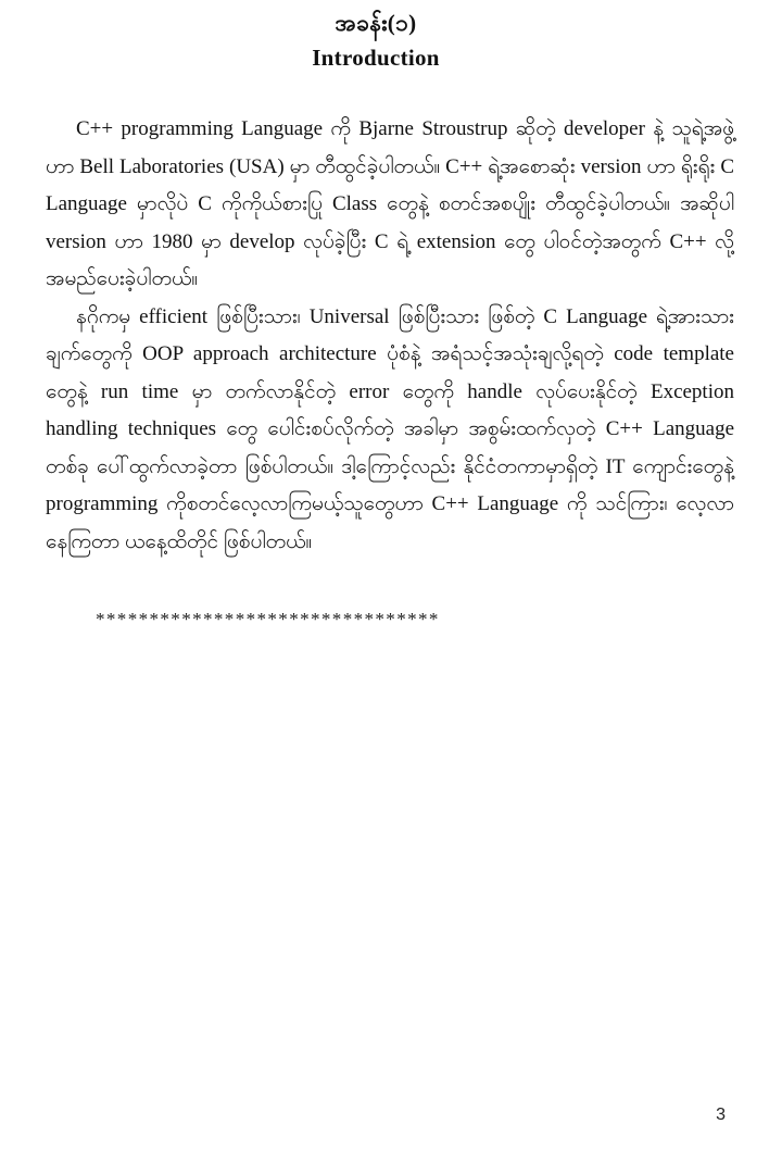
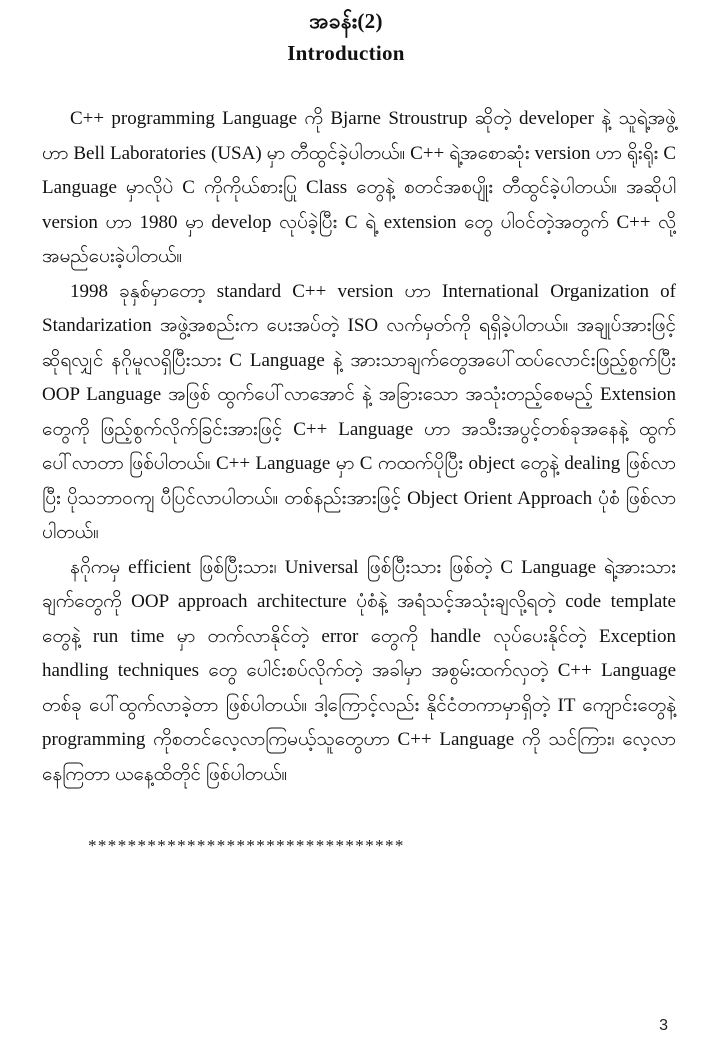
- အခန်း(၁)
+ အခန်း(2)
  Introduction
  C++ programming Language ကို Bjarne Stroustrup ဆိုတဲ့ developer နဲ့ သူရဲ့အဖွဲ့ ဟာ Bell Laboratories (USA) မှာ တီထွင်ခဲ့ပါတယ်။ C++ ရဲ့အစောဆုံး version ဟာ ရိုးရိုး C Language မှာလိုပဲ C ကိုကိုယ်စားပြု Class တွေနဲ့ စတင်အစပျိုး တီထွင်ခဲ့ပါတယ်။ အဆိုပါ version ဟာ 1980 မှာ develop လုပ်ခဲ့ပြီး C ရဲ့ extension တွေ ပါဝင်တဲ့အတွက် C++ လို့ အမည်ပေးခဲ့ပါတယ်။
+ 1998 ခုနှစ်မှာတော့ standard C++ version ဟာ International Organization of Standarization အဖွဲ့အစည်းက ပေးအပ်တဲ့ ISO လက်မှတ်ကို ရရှိခဲ့ပါတယ်။ အချုပ်အားဖြင့် ဆိုရလျှင် နဂိုမူလရှိပြီးသား C Language နဲ့ အားသာချက်တွေအပေါ်ထပ်လောင်းဖြည့်စွက်ပြီး OOP Language အဖြစ် ထွက်ပေါ်လာအောင် နဲ့ အခြားသော အသုံးတည့်စေမည့် Extension တွေကို ဖြည့်စွက်လိုက်ခြင်းအားဖြင့် C++ Language ဟာ အသီးအပွင့်တစ်ခုအနေနဲ့ ထွက်ပေါ်လာတာ ဖြစ်ပါတယ်။ C++ Language မှာ C ကထက်ပိုပြီး object တွေနဲ့ dealing ဖြစ်လာပြီး ပိုသဘာဝကျ ပီပြင်လာပါတယ်။ တစ်နည်းအားဖြင့် Object Orient Approach ပုံစံ ဖြစ်လာပါတယ်။
  နဂိုကမှ efficient ဖြစ်ပြီးသား၊ Universal ဖြစ်ပြီးသား ဖြစ်တဲ့ C Language ရဲ့အားသားချက်တွေကို OOP approach architecture ပုံစံနဲ့ အရံသင့်အသုံးချလို့ရတဲ့ code template တွေနဲ့ run time မှာ တက်လာနိုင်တဲ့ error တွေကို handle လုပ်ပေးနိုင်တဲ့ Exception handling techniques တွေ ပေါင်းစပ်လိုက်တဲ့ အခါမှာ အစွမ်းထက်လှတဲ့ C++ Language တစ်ခု ပေါ်ထွက်လာခဲ့တာ ဖြစ်ပါတယ်။ ဒါ့ကြောင့်လည်း နိုင်ငံတကာမှာရှိတဲ့ IT ကျောင်းတွေနဲ့ programming ကိုစတင်လေ့လာကြမယ့်သူတွေဟာ C++ Language ကို သင်ကြား၊ လေ့လာနေကြတာ ယနေ့ထိတိုင် ဖြစ်ပါတယ်။
  ********************************
  3
